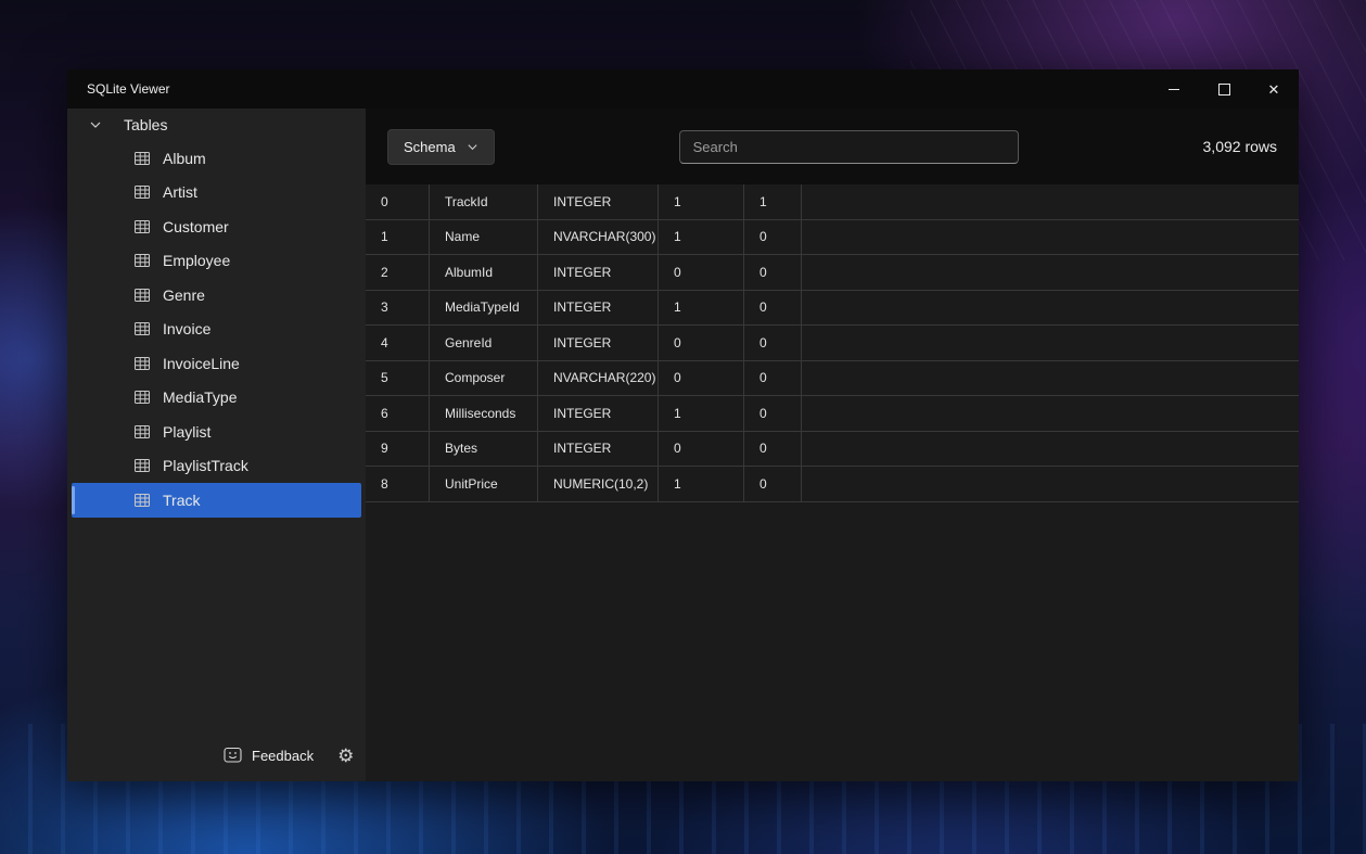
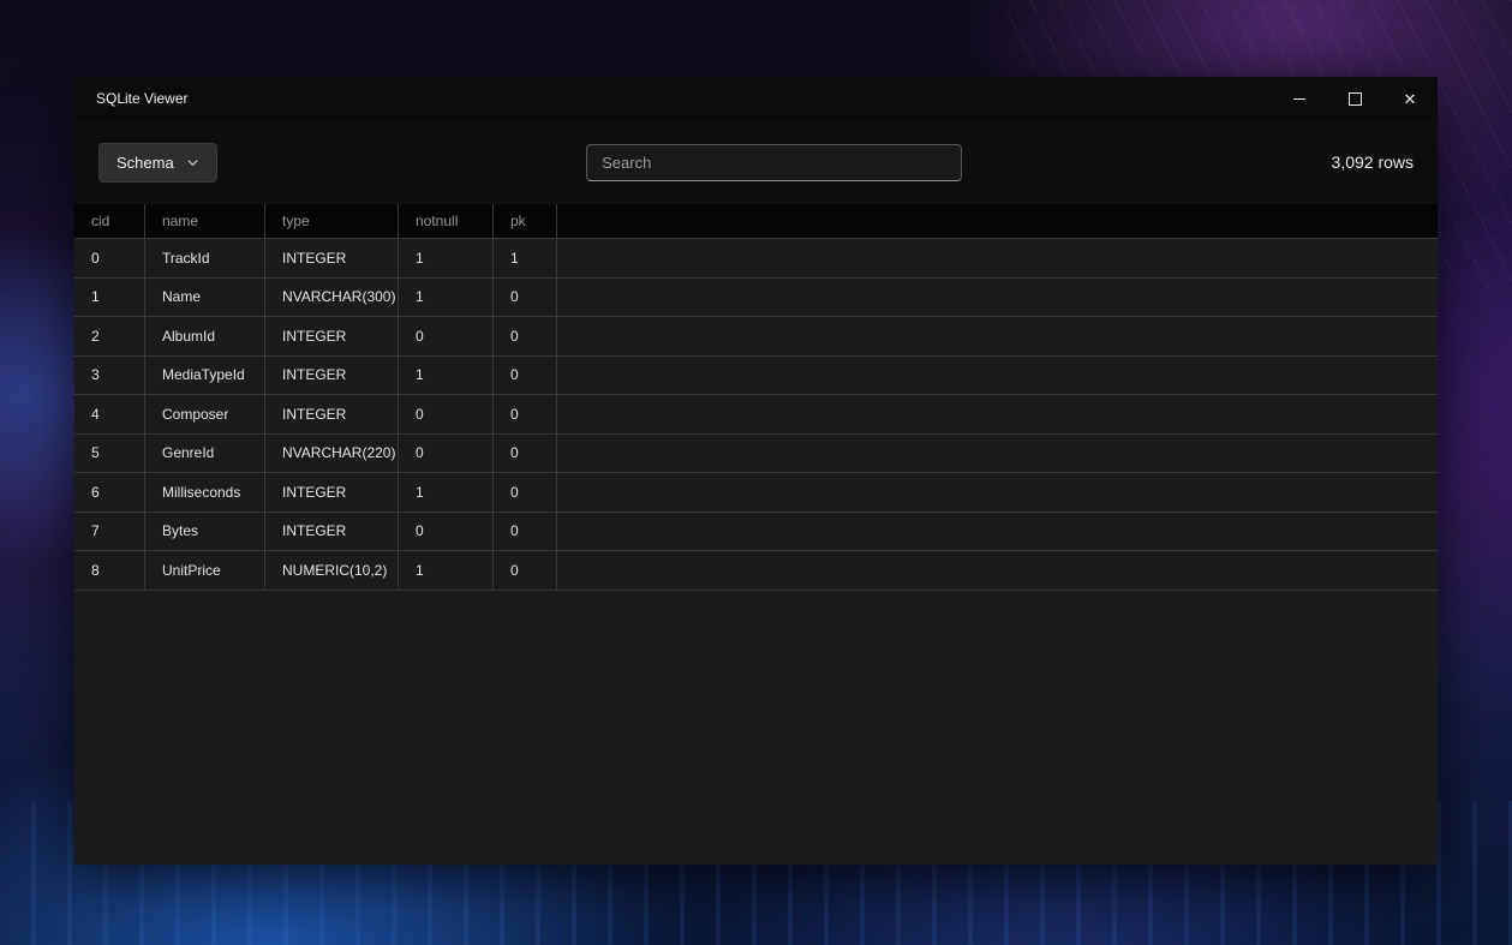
  SQLite Viewer
  ✕
- Tables
- Album
- Artist
- Customer
- Employee
- Genre
- Invoice
- InvoiceLine
- MediaType
- Playlist
- PlaylistTrack
- Track
- Feedback
- ⚙
  Schema
  Search
  3,092 rows
+ cid
+ name
+ type
+ notnull
+ pk
  0
  TrackId
  INTEGER
  1
  1
  1
  Name
  NVARCHAR(300)
  1
  0
  2
  AlbumId
  INTEGER
  0
  0
  3
  MediaTypeId
  INTEGER
  1
  0
  4
- GenreId
+ Composer
  INTEGER
  0
  0
  5
- Composer
+ GenreId
  NVARCHAR(220)
  0
  0
  6
  Milliseconds
  INTEGER
  1
  0
- 9
+ 7
  Bytes
  INTEGER
  0
  0
  8
  UnitPrice
  NUMERIC(10,2)
  1
  0
